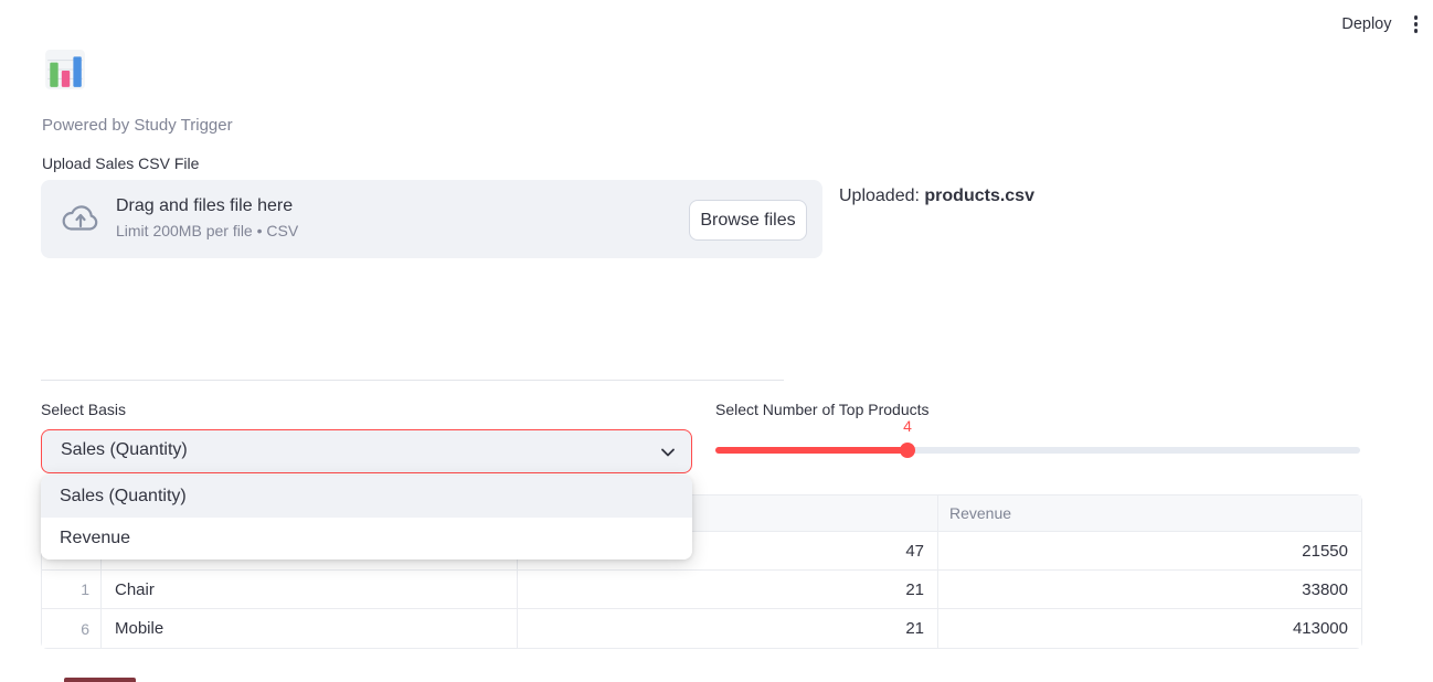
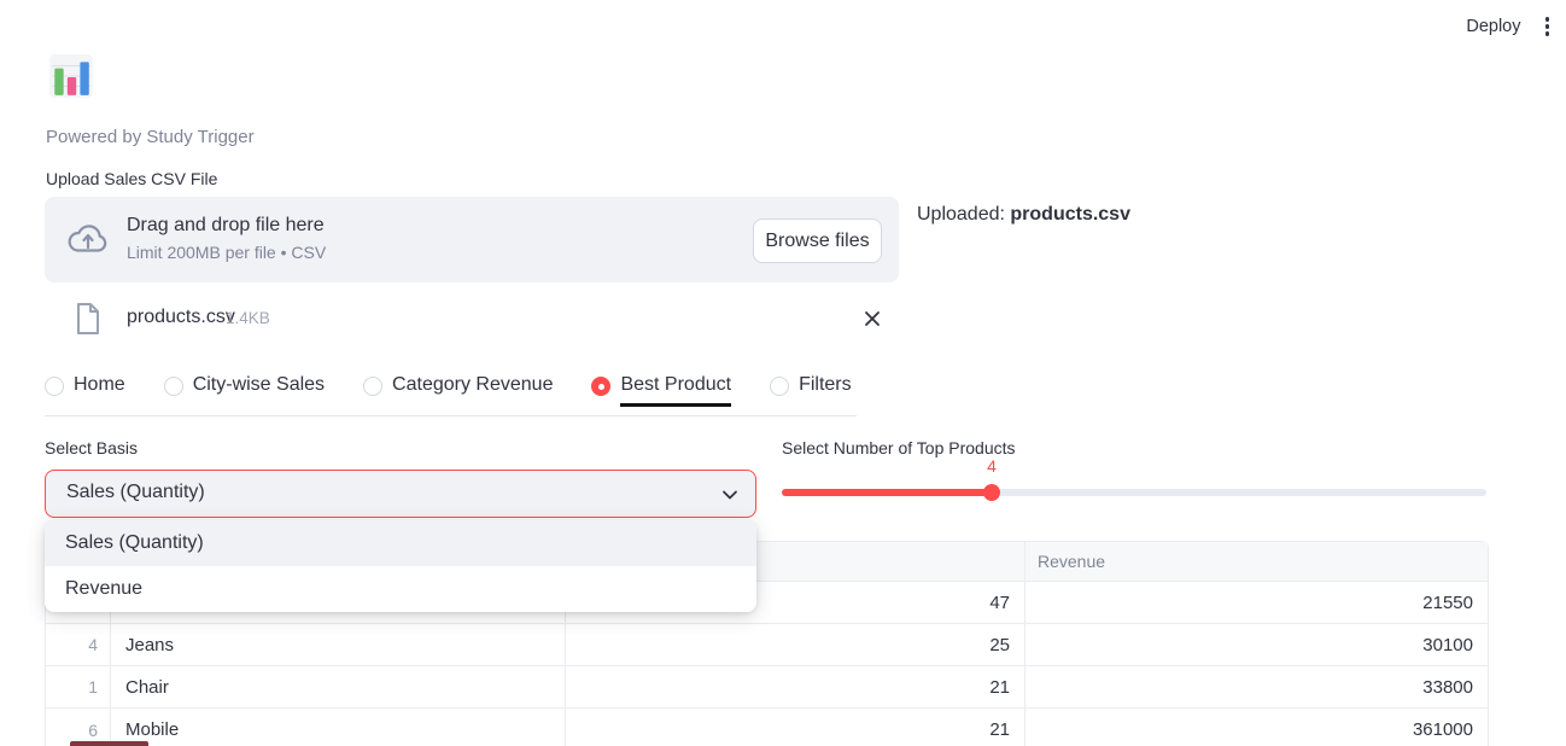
  Deploy
  Powered by Study Trigger
  Upload Sales CSV File
- Drag and files file here
+ Drag and drop file here
  Limit 200MB per file • CSV
  Browse files
  Uploaded: products.csv
+ products.csv
+ 1.4KB
+ Home
+ City-wise Sales
+ Category Revenue
+ Best Product
+ Filters
  Select Basis
  Sales (Quantity)
  Select Number of Top Products
  4
  			Revenue
  		47	21550
+ 4	Jeans	25	30100
  1	Chair	21	33800
- 6	Mobile	21	413000
+ 6	Mobile	21	361000
  Sales (Quantity)
  Revenue
